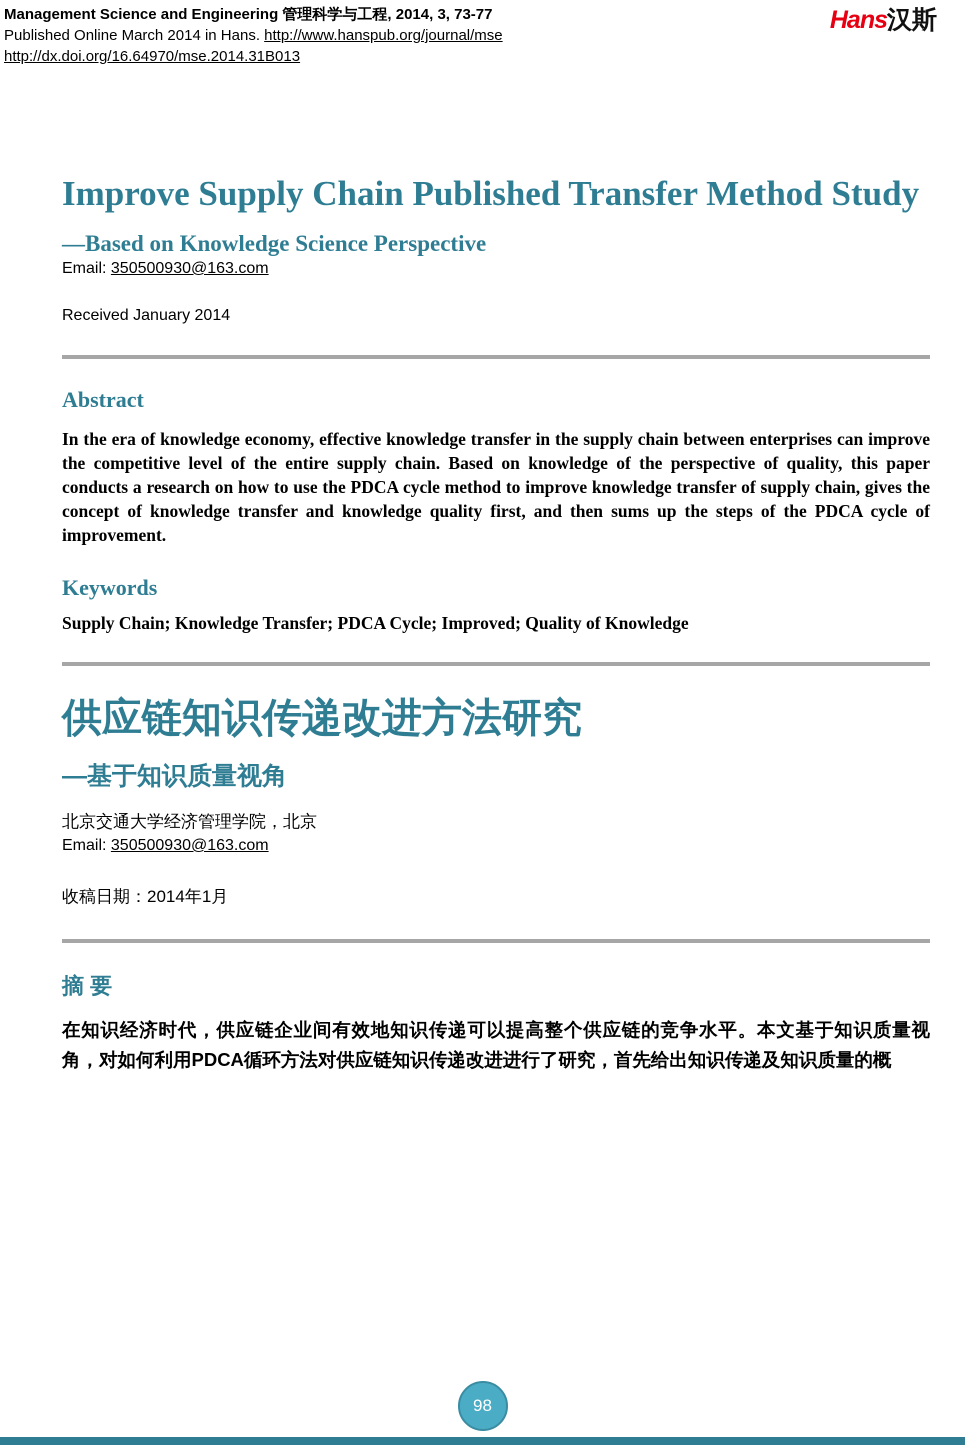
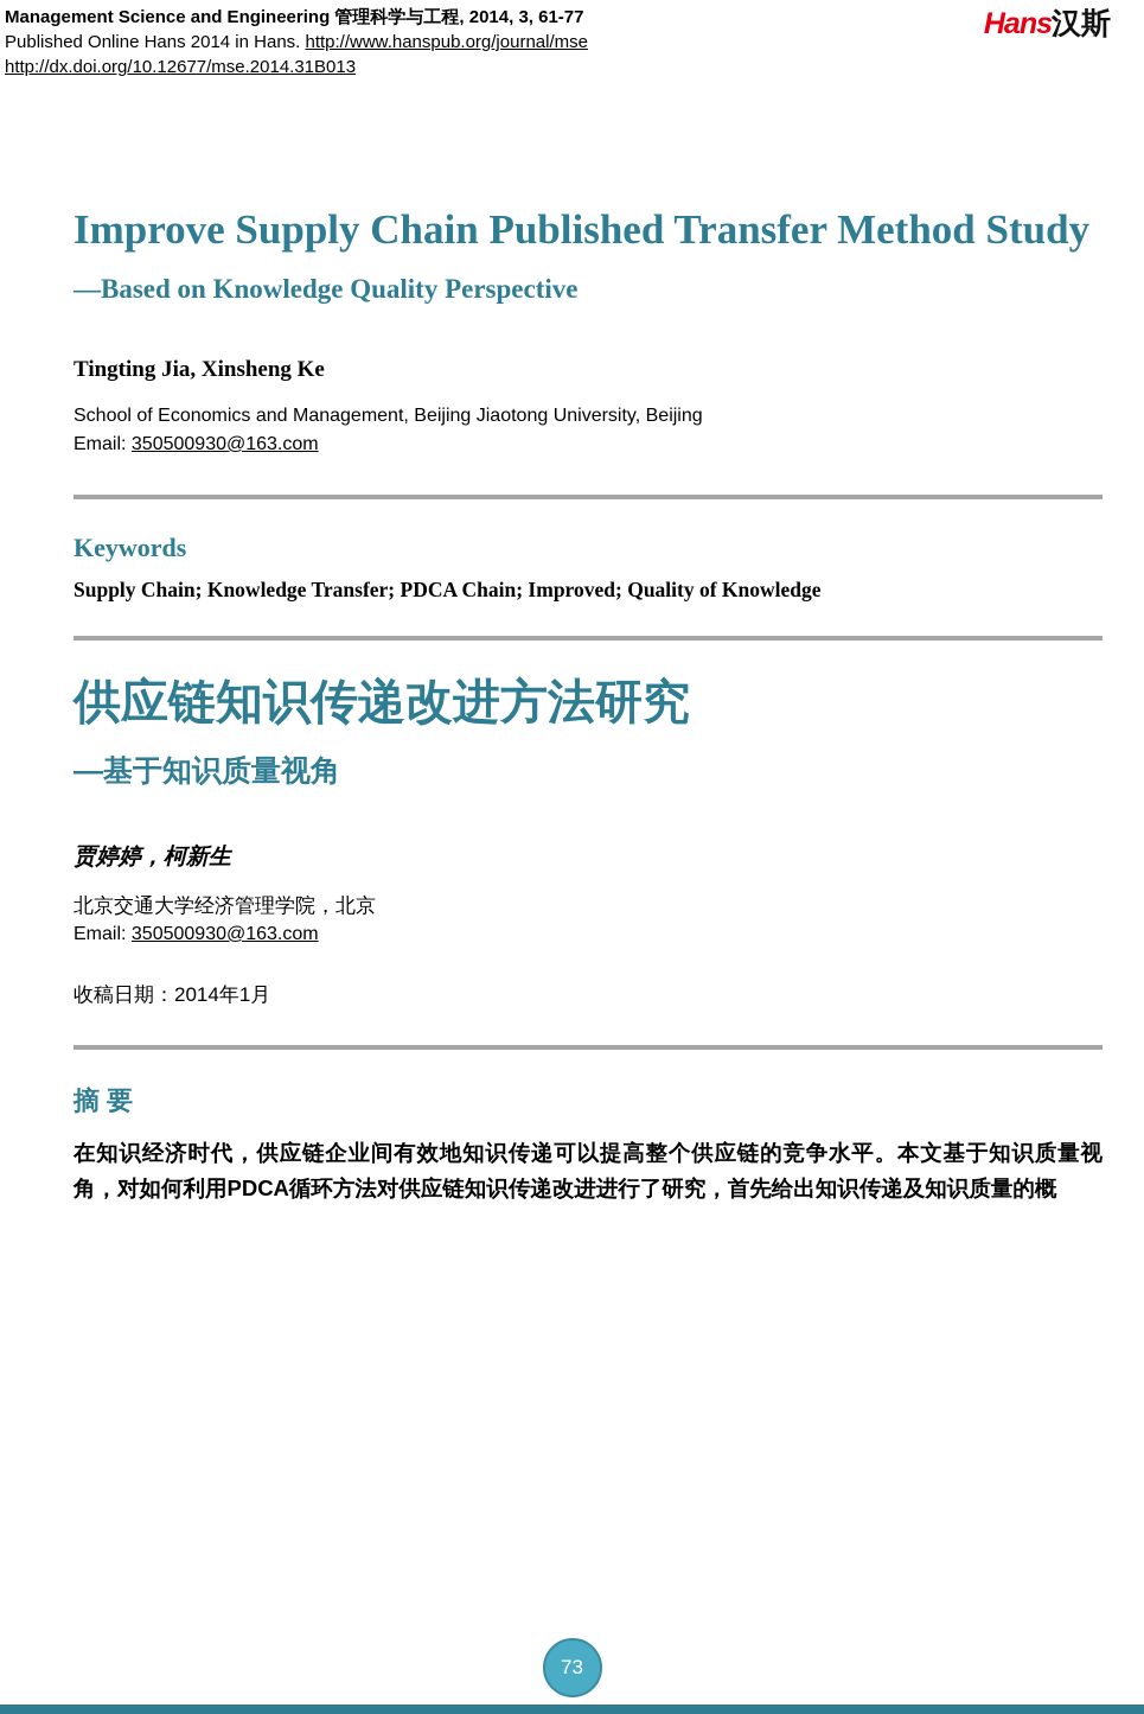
- Management Science and Engineering 管理科学与工程, 2014, 3, 73-77
+ Management Science and Engineering 管理科学与工程, 2014, 3, 61-77
- Published Online March 2014 in Hans. http://www.hanspub.org/journal/mse
+ Published Online Hans 2014 in Hans. http://www.hanspub.org/journal/mse
- http://dx.doi.org/16.64970/mse.2014.31B013
+ http://dx.doi.org/10.12677/mse.2014.31B013
  Hans汉斯
  Improve Supply Chain Published Transfer Method Study
- —Based on Knowledge Science Perspective
+ —Based on Knowledge Quality Perspective
+ Tingting Jia, Xinsheng Ke
+ School of Economics and Management, Beijing Jiaotong University, Beijing
  Email: 350500930@163.com
- Received January 2014
- Abstract
- In the era of knowledge economy, effective knowledge transfer in the supply chain between enterprises can improve the competitive level of the entire supply chain. Based on knowledge of the perspective of quality, this paper conducts a research on how to use the PDCA cycle method to improve knowledge transfer of supply chain, gives the concept of knowledge transfer and knowledge quality first, and then sums up the steps of the PDCA cycle of improvement.
  Keywords
- Supply Chain; Knowledge Transfer; PDCA Cycle; Improved; Quality of Knowledge
+ Supply Chain; Knowledge Transfer; PDCA Chain; Improved; Quality of Knowledge
  供应链知识传递改进方法研究
  —基于知识质量视角
+ 贾婷婷，柯新生
  北京交通大学经济管理学院，北京
  Email: 350500930@163.com
  收稿日期：2014年1月
  摘 要
  在知识经济时代，供应链企业间有效地知识传递可以提高整个供应链的竞争水平。本文基于知识质量视角，对如何利用PDCA循环方法对供应链知识传递改进进行了研究，首先给出知识传递及知识质量的概
- 98
+ 73
